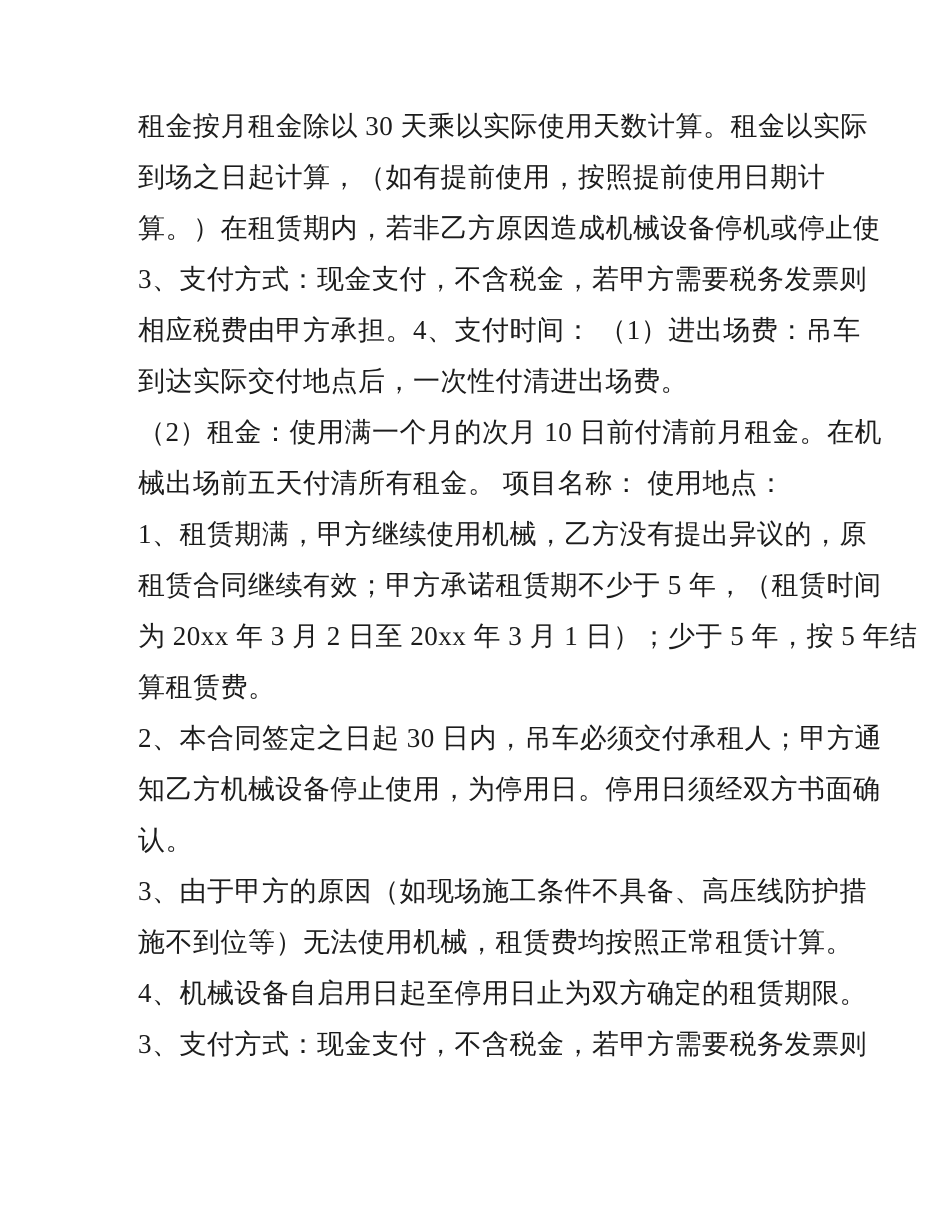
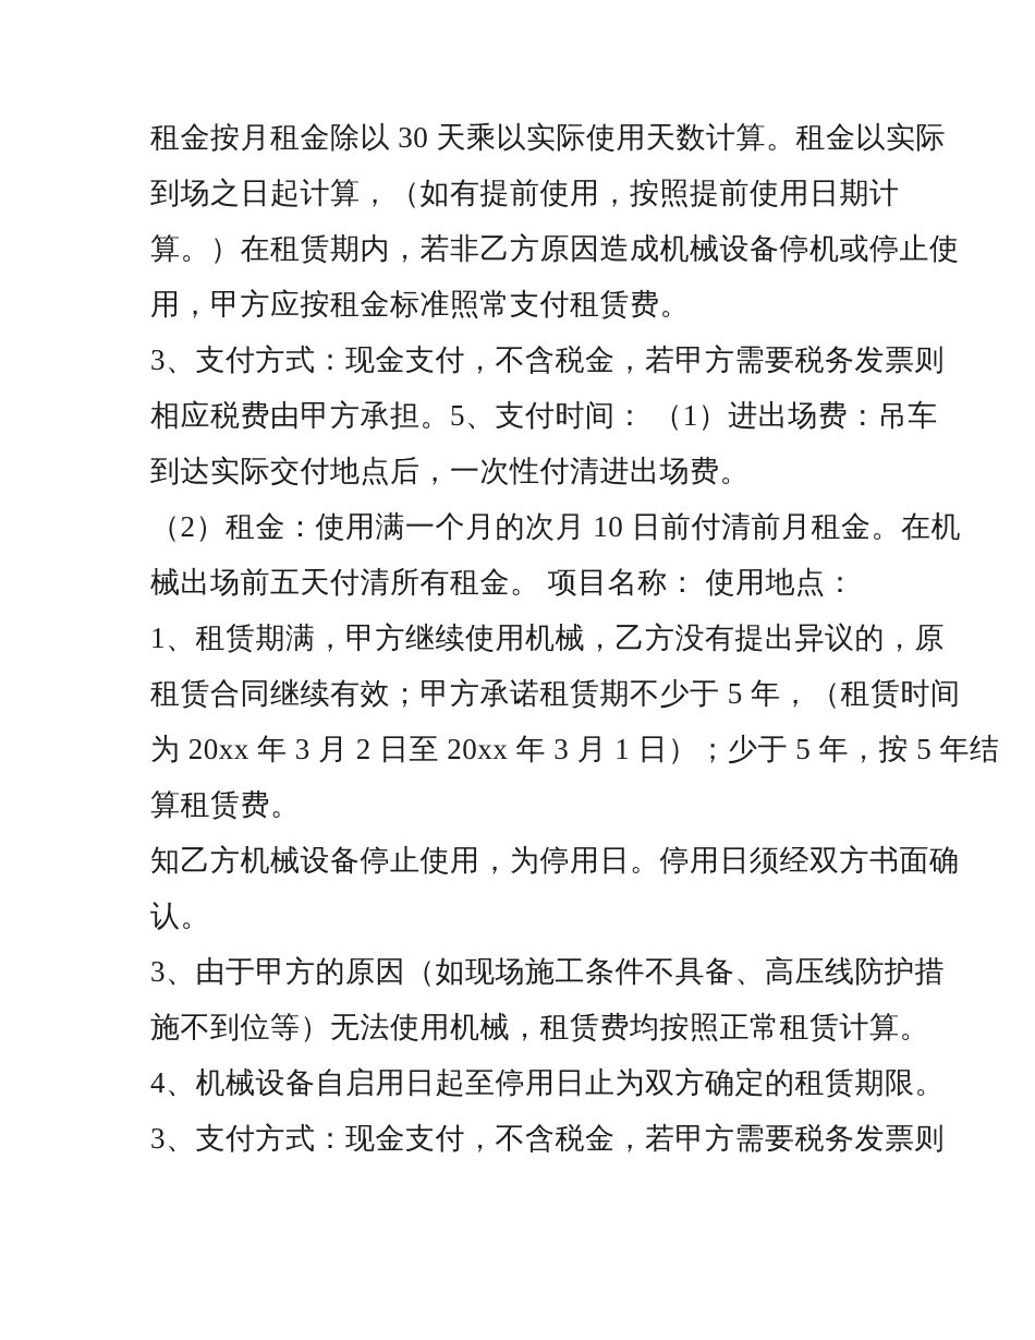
  租金按月租金除以 30 天乘以实际使用天数计算。租金以实际
  到场之日起计算，（如有提前使用，按照提前使用日期计
  算。）在租赁期内，若非乙方原因造成机械设备停机或停止使
+ 用，甲方应按租金标准照常支付租赁费。
  3、支付方式：现金支付，不含税金，若甲方需要税务发票则
- 相应税费由甲方承担。4、支付时间： （1）进出场费：吊车
+ 相应税费由甲方承担。5、支付时间： （1）进出场费：吊车
  到达实际交付地点后，一次性付清进出场费。
  （2）租金：使用满一个月的次月 10 日前付清前月租金。在机
  械出场前五天付清所有租金。 项目名称： 使用地点：
  1、租赁期满，甲方继续使用机械，乙方没有提出异议的，原
  租赁合同继续有效；甲方承诺租赁期不少于 5 年，（租赁时间
  为 20xx 年 3 月 2 日至 20xx 年 3 月 1 日）；少于 5 年，按 5 年结
  算租赁费。
- 2、本合同签定之日起 30 日内，吊车必须交付承租人；甲方通
  知乙方机械设备停止使用，为停用日。停用日须经双方书面确
  认。
  3、由于甲方的原因（如现场施工条件不具备、高压线防护措
  施不到位等）无法使用机械，租赁费均按照正常租赁计算。
  4、机械设备自启用日起至停用日止为双方确定的租赁期限。
  3、支付方式：现金支付，不含税金，若甲方需要税务发票则
